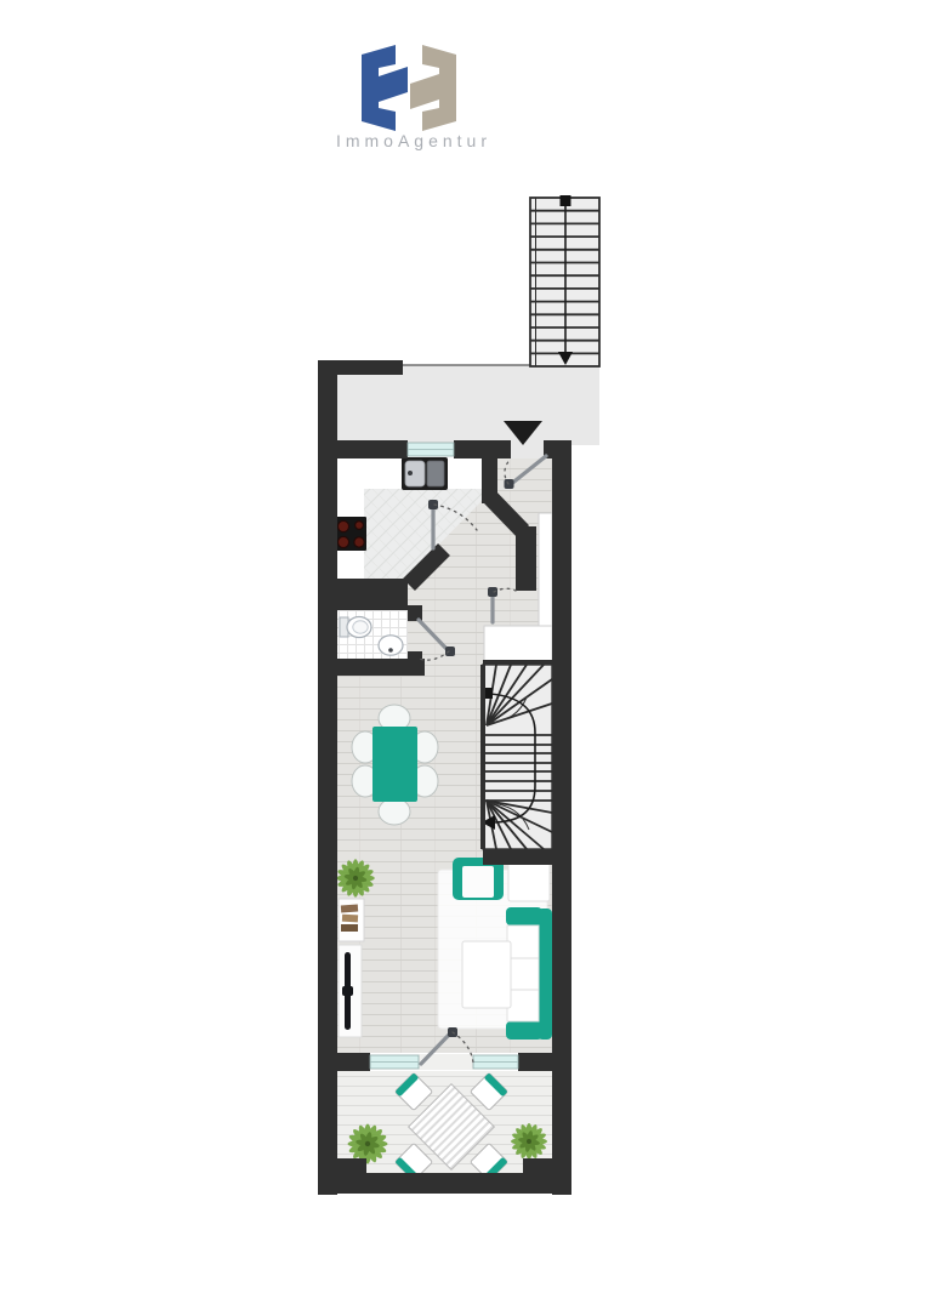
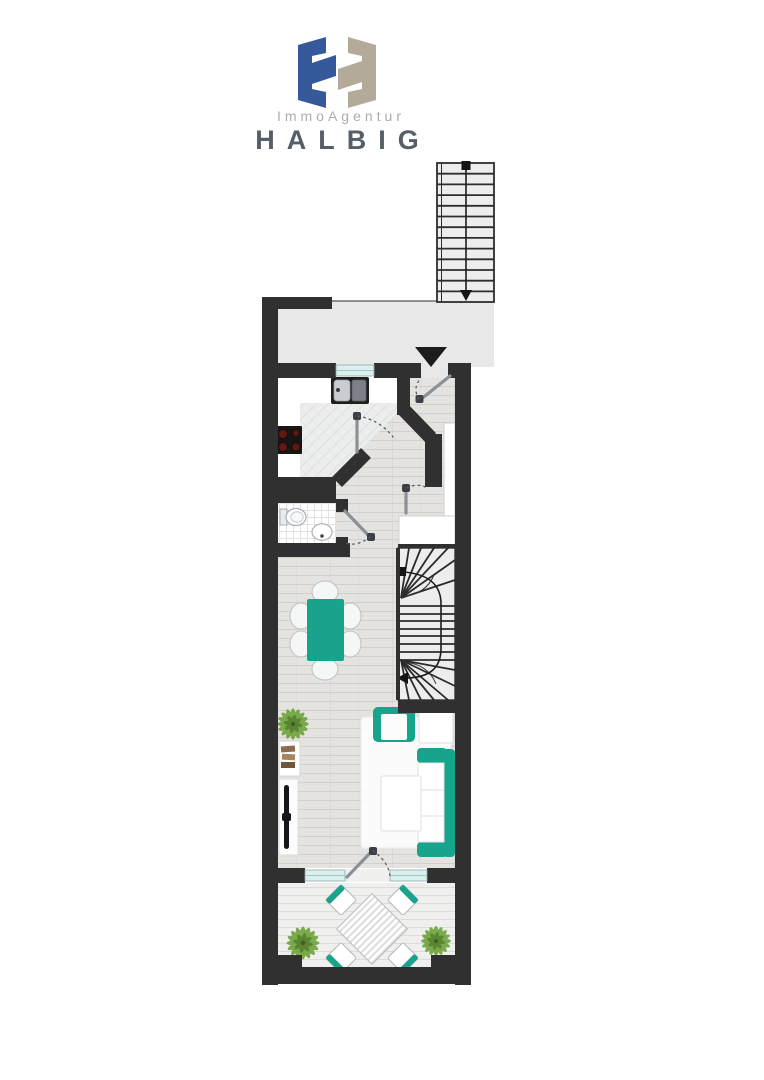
  ImmoAgentur
+ HALBIG
